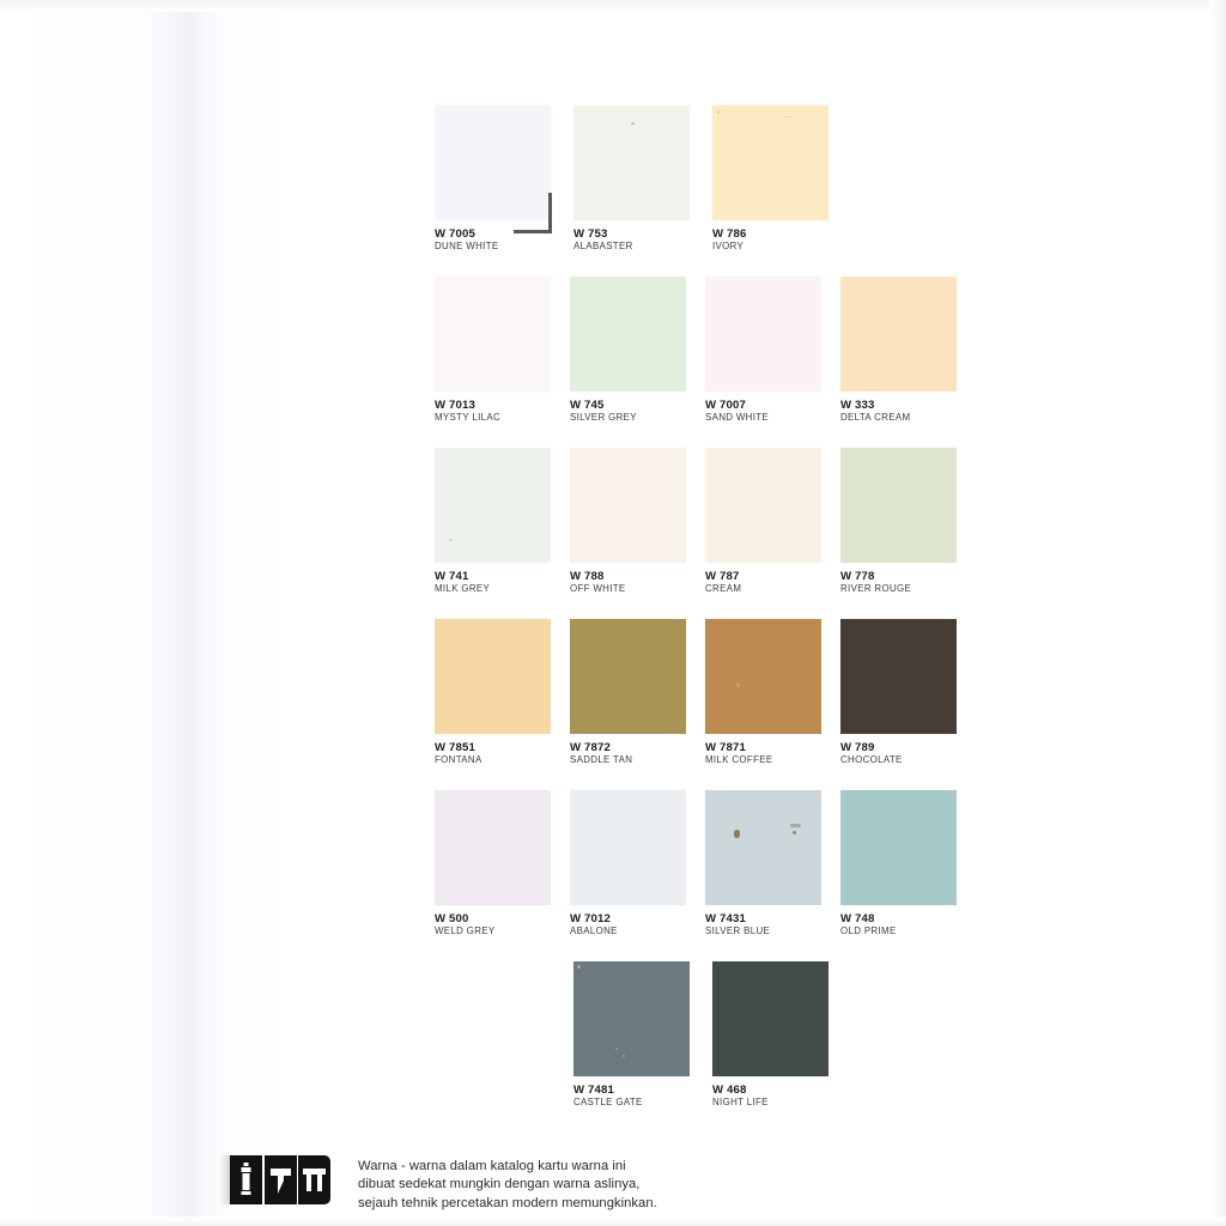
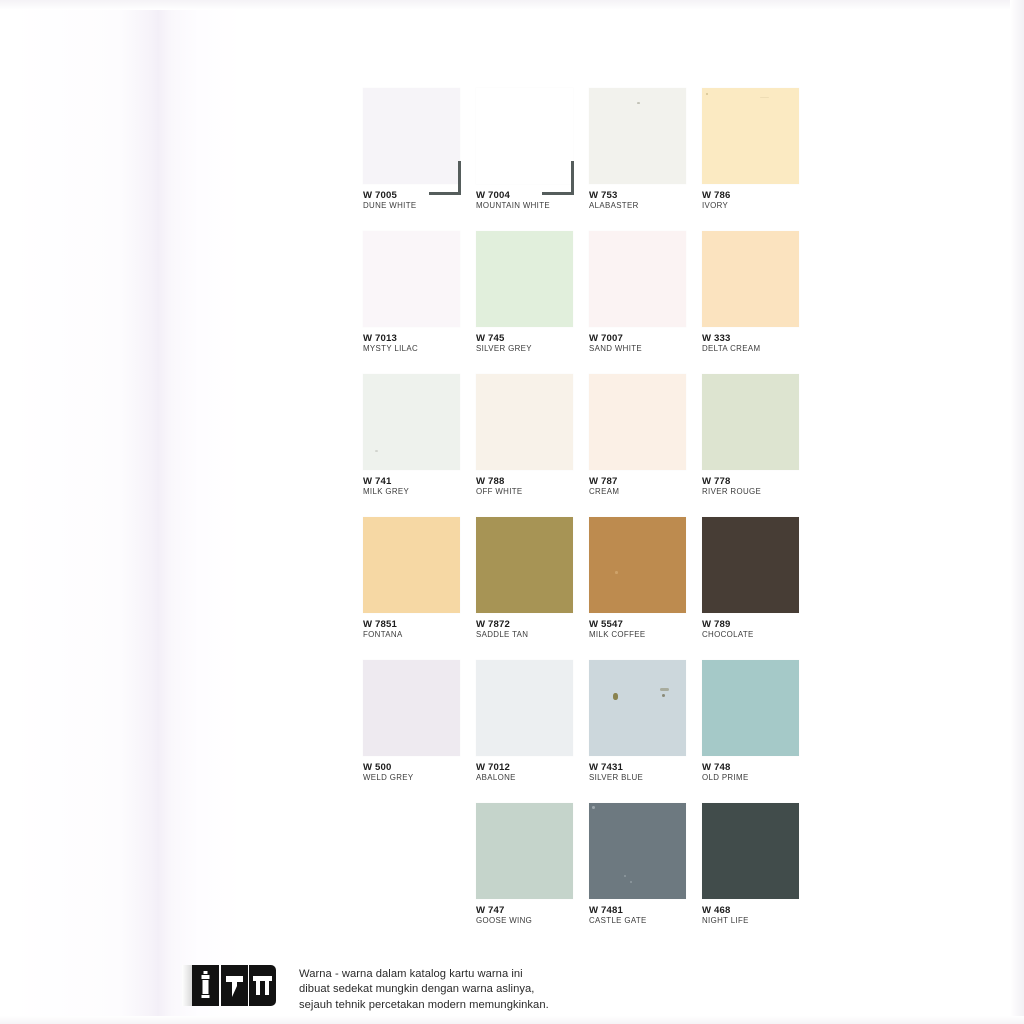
  W 7005
  DUNE WHITE
+ W 7004
+ MOUNTAIN WHITE
  W 753
  ALABASTER
  W 786
  IVORY
  W 7013
  MYSTY LILAC
  W 745
  SILVER GREY
  W 7007
  SAND WHITE
  W 333
  DELTA CREAM
  W 741
  MILK GREY
  W 788
  OFF WHITE
  W 787
  CREAM
  W 778
  RIVER ROUGE
  W 7851
  FONTANA
  W 7872
  SADDLE TAN
- W 7871
+ W 5547
  MILK COFFEE
  W 789
  CHOCOLATE
  W 500
  WELD GREY
  W 7012
  ABALONE
  W 7431
  SILVER BLUE
  W 748
  OLD PRIME
+ W 747
+ GOOSE WING
  W 7481
  CASTLE GATE
  W 468
  NIGHT LIFE
  Warna - warna dalam katalog kartu warna ini
  dibuat sedekat mungkin dengan warna aslinya,
  sejauh tehnik percetakan modern memungkinkan.
